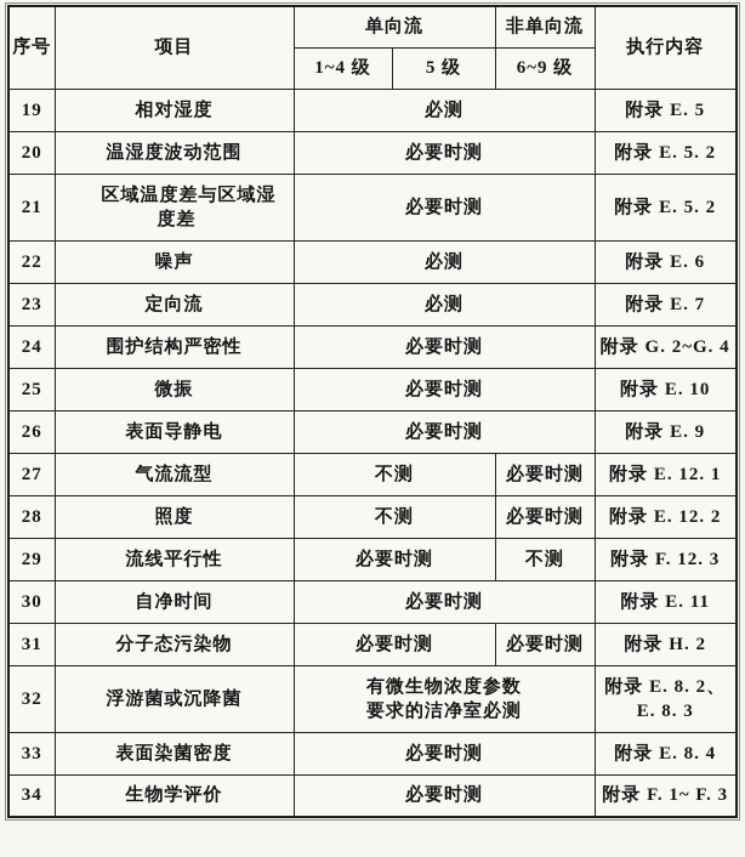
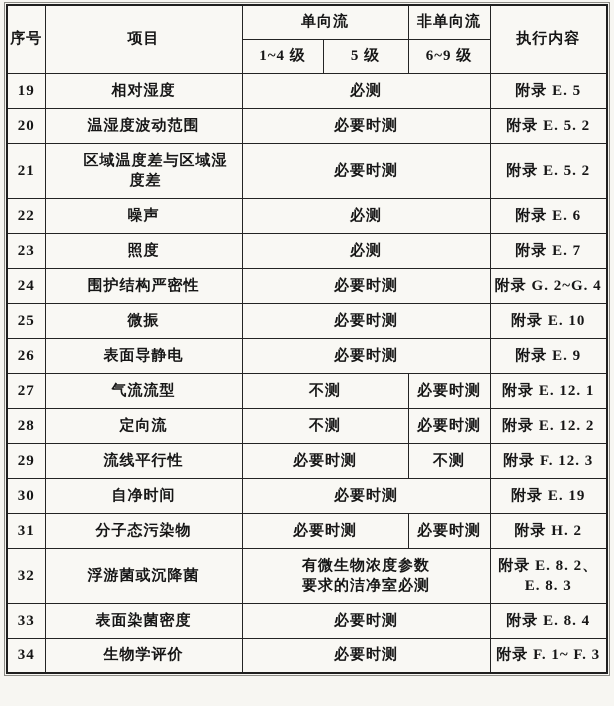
  序号	项目	单向流	非单向流	执行内容
  1~4 级	5 级	6~9 级
  19	相对湿度	必测	附录 E. 5
  20	温湿度波动范围	必要时测	附录 E. 5. 2
  21	区域温度差与区域湿 度差	必要时测	附录 E. 5. 2
  22	噪声	必测	附录 E. 6
- 23	定向流	必测	附录 E. 7
+ 23	照度	必测	附录 E. 7
  24	围护结构严密性	必要时测	附录 G. 2~G. 4
  25	微振	必要时测	附录 E. 10
  26	表面导静电	必要时测	附录 E. 9
  27	气流流型	不测	必要时测	附录 E. 12. 1
- 28	照度	不测	必要时测	附录 E. 12. 2
+ 28	定向流	不测	必要时测	附录 E. 12. 2
  29	流线平行性	必要时测	不测	附录 F. 12. 3
- 30	自净时间	必要时测	附录 E. 11
+ 30	自净时间	必要时测	附录 E. 19
  31	分子态污染物	必要时测	必要时测	附录 H. 2
  32	浮游菌或沉降菌	有微生物浓度参数 要求的洁净室必测	附录 E. 8. 2、 E. 8. 3
  33	表面染菌密度	必要时测	附录 E. 8. 4
  34	生物学评价	必要时测	附录 F. 1~ F. 3
